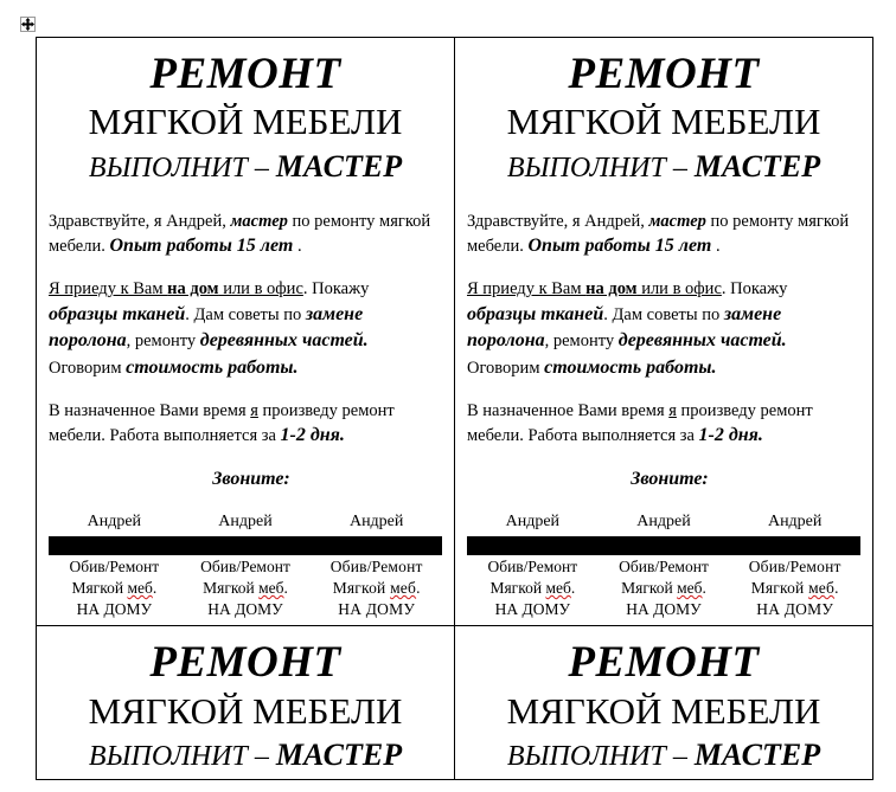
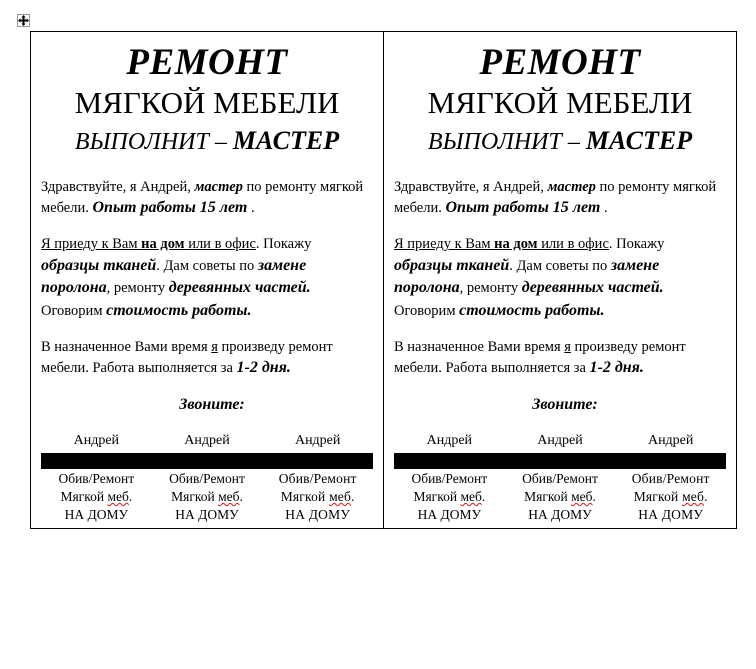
  РЕМОНТ МЯГКОЙ МЕБЕЛИ ВЫПОЛНИТ – МАСТЕР Здравствуйте, я Андрей, мастер по ремонту мягкой мебели. Опыт работы 15 лет . Я приеду к Вам на дом или в офис. Покажу образцы тканей. Дам советы по замене поролона, ремонту деревянных частей. Оговорим стоимость работы. В назначенное Вами время я произведу ремонт мебели. Работа выполняется за 1-2 дня. Звоните: Андрей Андрей Андрей Обив/Ремонт Мягкой меб. НА ДОМУ Обив/Ремонт Мягкой меб. НА ДОМУ Обив/Ремонт Мягкой меб. НА ДОМУ	РЕМОНТ МЯГКОЙ МЕБЕЛИ ВЫПОЛНИТ – МАСТЕР Здравствуйте, я Андрей, мастер по ремонту мягкой мебели. Опыт работы 15 лет . Я приеду к Вам на дом или в офис. Покажу образцы тканей. Дам советы по замене поролона, ремонту деревянных частей. Оговорим стоимость работы. В назначенное Вами время я произведу ремонт мебели. Работа выполняется за 1-2 дня. Звоните: Андрей Андрей Андрей Обив/Ремонт Мягкой меб. НА ДОМУ Обив/Ремонт Мягкой меб. НА ДОМУ Обив/Ремонт Мягкой меб. НА ДОМУ
- РЕМОНТ МЯГКОЙ МЕБЕЛИ ВЫПОЛНИТ – МАСТЕР	РЕМОНТ МЯГКОЙ МЕБЕЛИ ВЫПОЛНИТ – МАСТЕР
